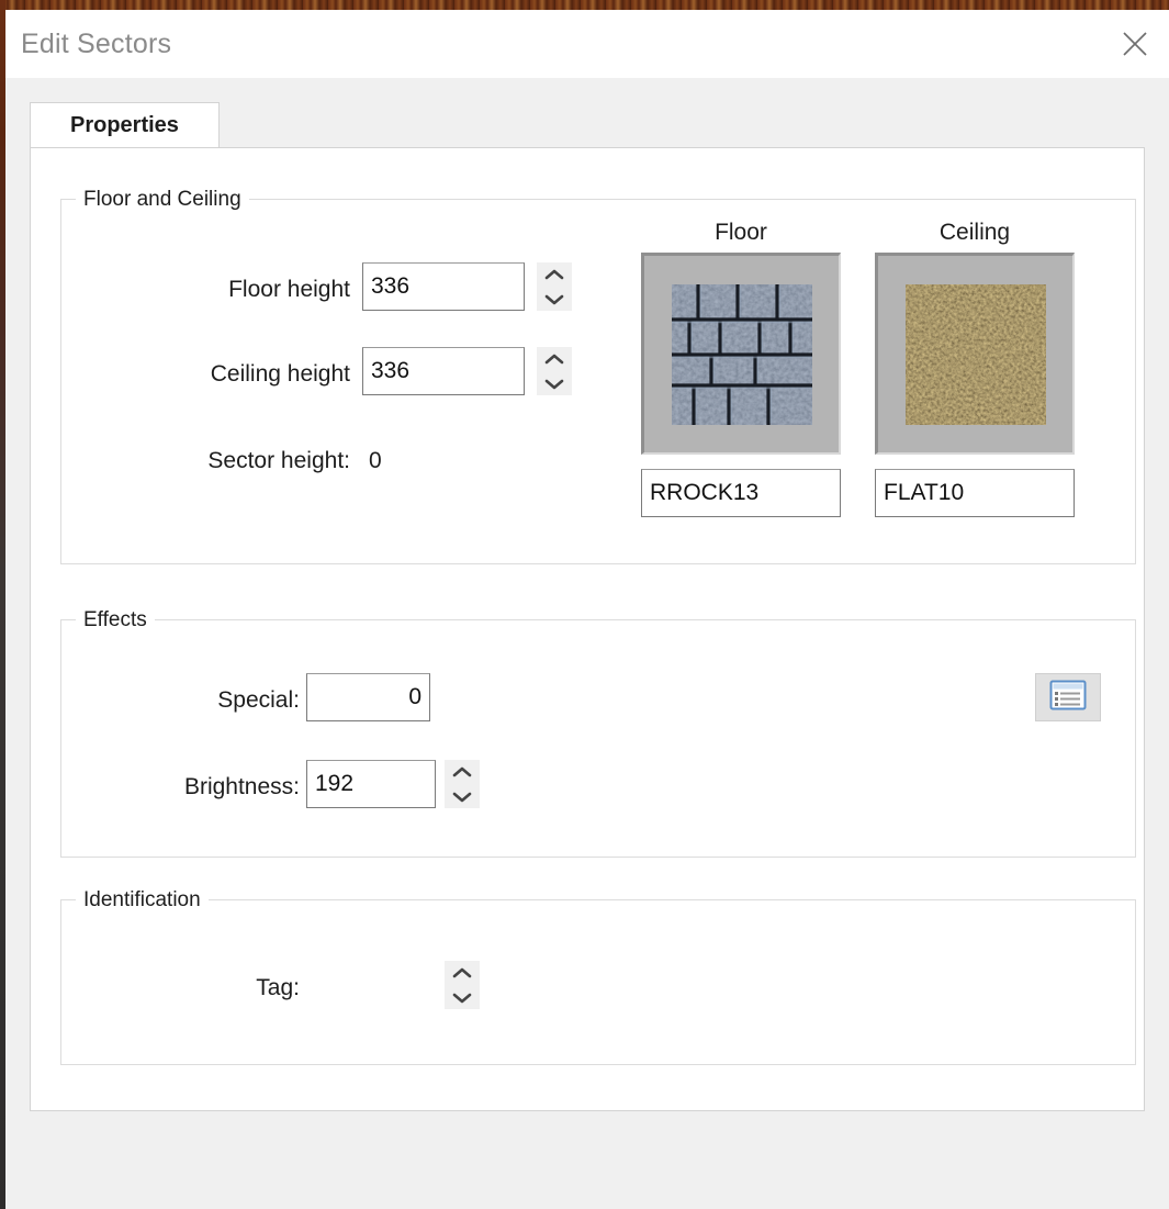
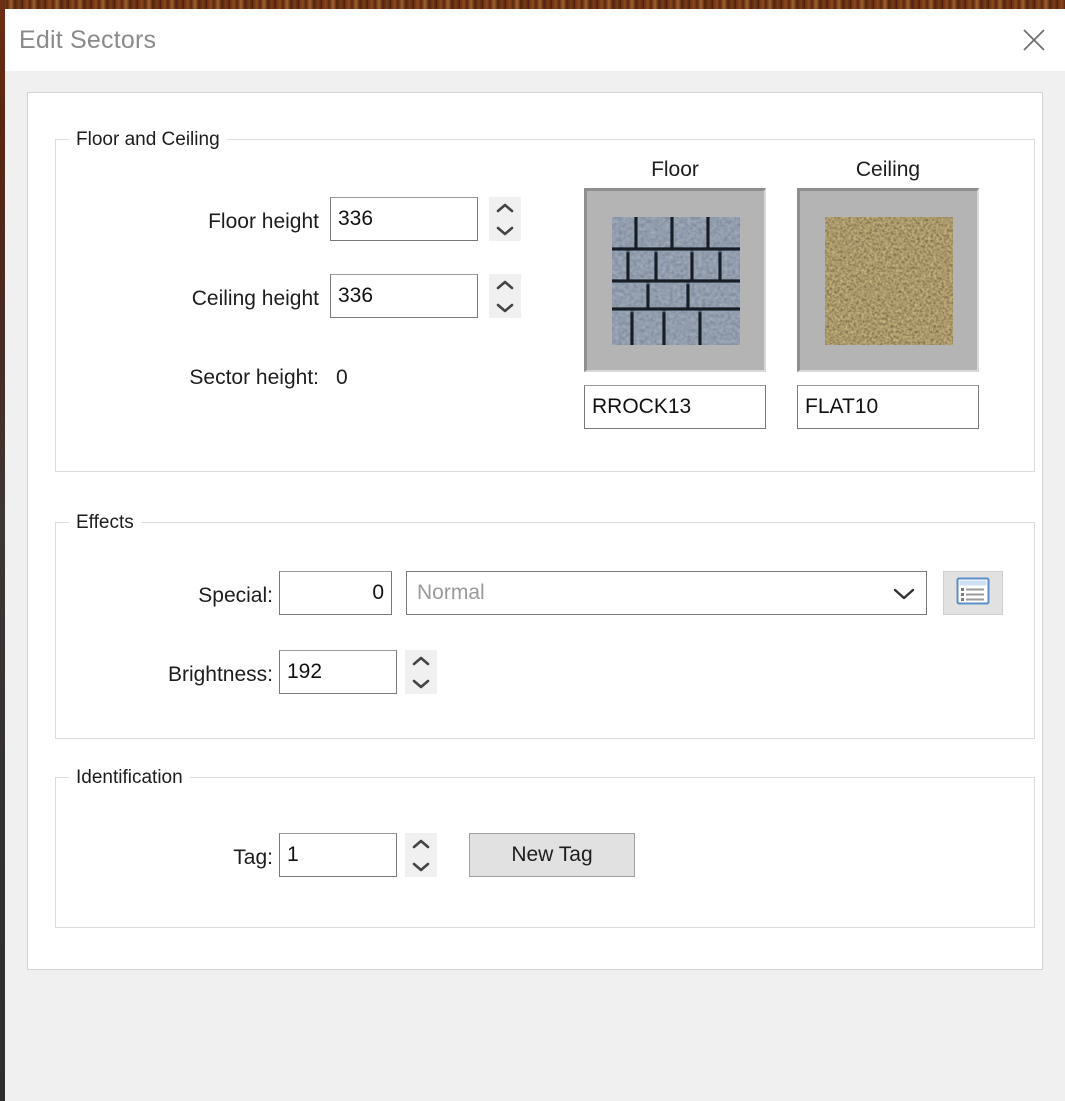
  Edit Sectors
- Properties
  Floor and Ceiling
  Floor height
  336
  Ceiling height
  336
  Sector height:
  0
  Floor
  RROCK13
  Ceiling
  FLAT10
  Effects
  Special:
  0
+ Normal
  Brightness:
  192
  Identification
  Tag:
+ 1
+ New Tag
